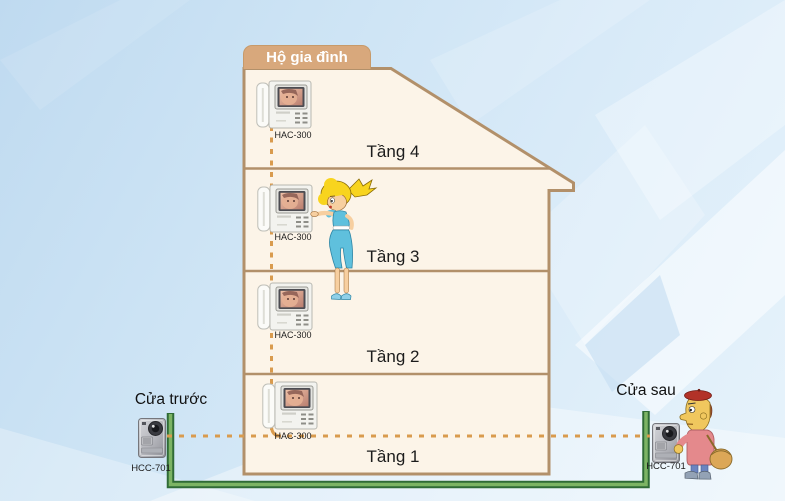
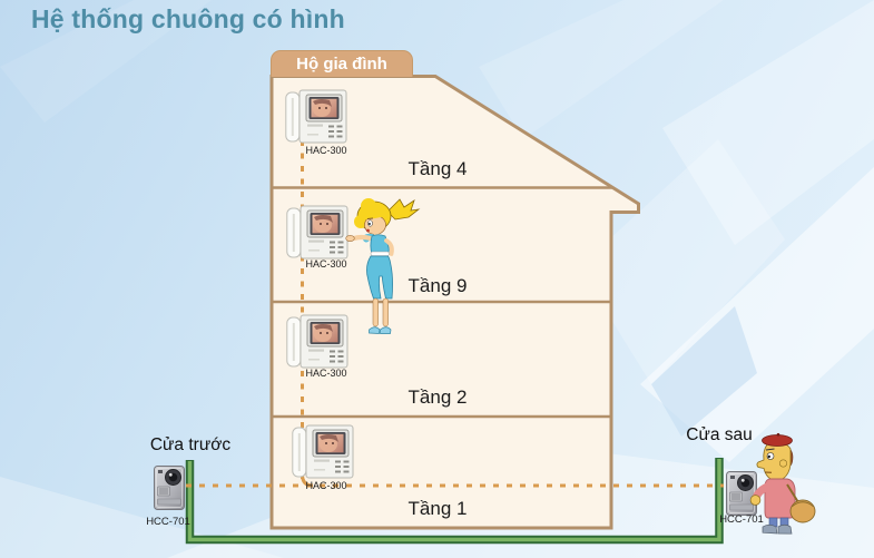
+ Hệ thống chuông có hình
  Hộ gia đình
  Tầng 4
- Tầng 3
+ Tầng 9
  Tầng 2
  Tầng 1
  HAC-300
  HAC-300
  HAC-300
  HAC-300
  Cửa trước
  Cửa sau
  HCC-701
  HCC-701
